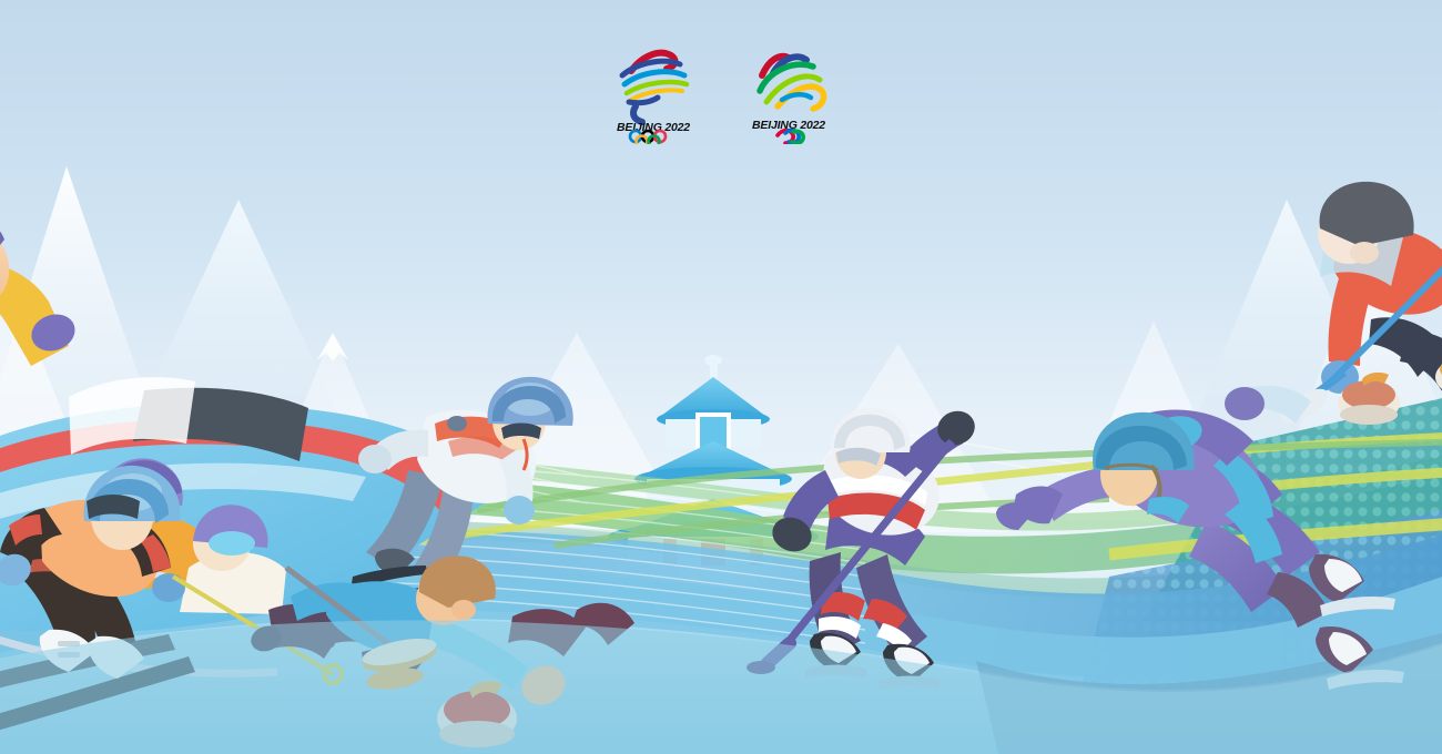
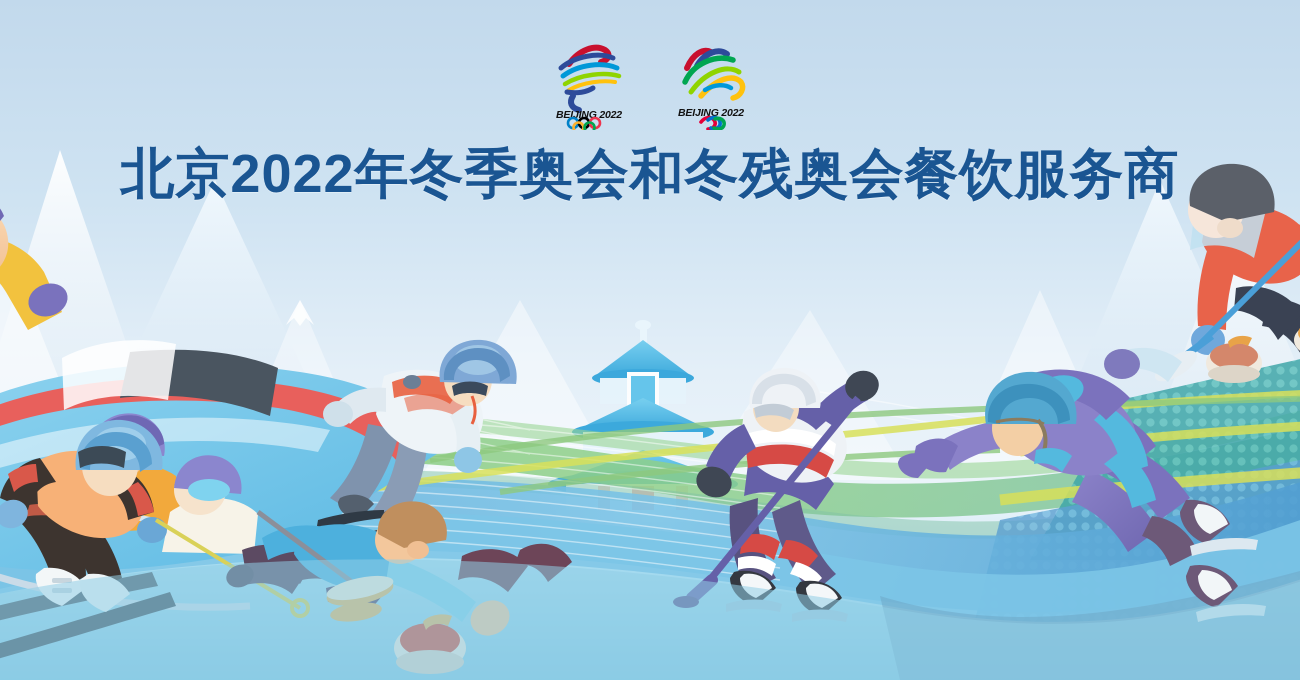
  BEIJING 2022
  BEIJING 2022
+ 北京2022年冬季奥会和冬残奥会餐饮服务商
